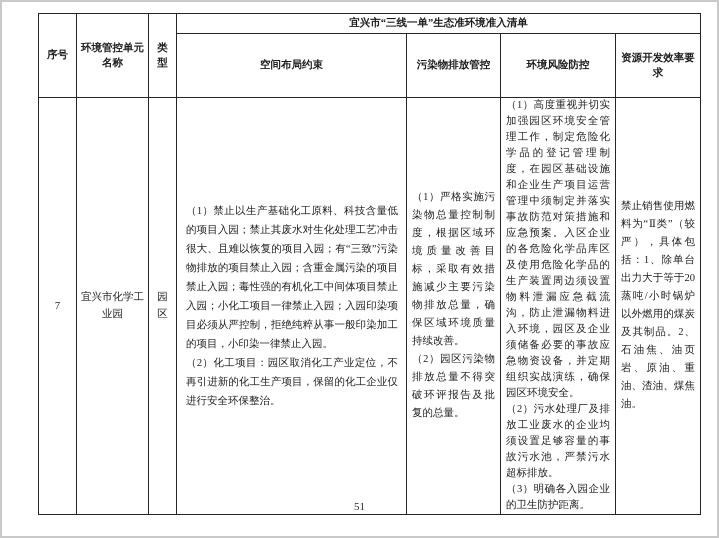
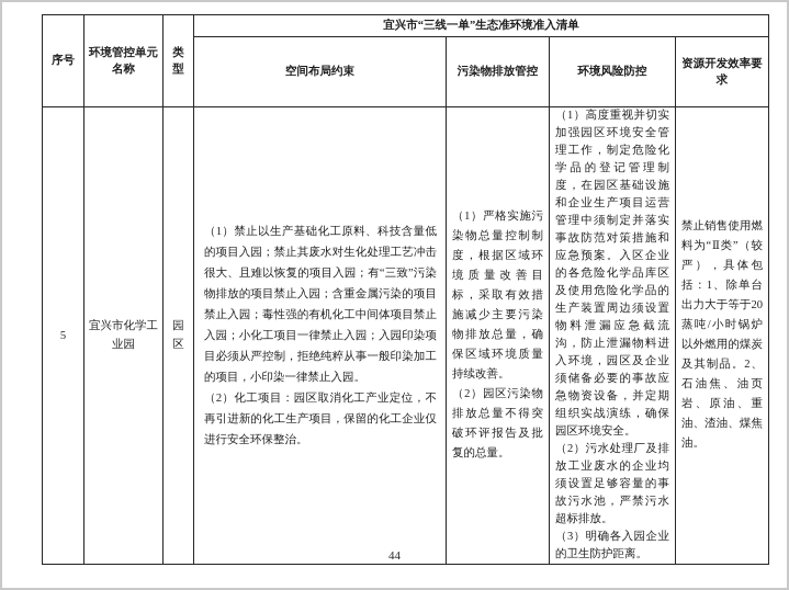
  序号	环境管控单元名称	类型	宜兴市“三线一单”生态准环境准入清单
  空间布局约束	污染物排放管控	环境风险防控	资源开发效率要求
- 7	宜兴市化学工业园	园区	（1）禁止以生产基础化工原料、科技含量低的项目入园；禁止其废水对生化处理工艺冲击很大、且难以恢复的项目入园；有“三致”污染物排放的项目禁止入园；含重金属污染的项目禁止入园；毒性强的有机化工中间体项目禁止入园；小化工项目一律禁止入园；入园印染项目必须从严控制，拒绝纯粹从事一般印染加工的项目，小印染一律禁止入园。 （2）化工项目：园区取消化工产业定位，不再引进新的化工生产项目，保留的化工企业仅进行安全环保整治。	（1）严格实施污染物总量控制制度，根据区域环境质量改善目标，采取有效措施减少主要污染物排放总量，确保区域环境质量持续改善。 （2）园区污染物排放总量不得突破环评报告及批复的总量。	（1）高度重视并切实加强园区环境安全管理工作，制定危险化学品的登记管理制度，在园区基础设施和企业生产项目运营管理中须制定并落实事故防范对策措施和应急预案。入区企业的各危险化学品库区及使用危险化学品的生产装置周边须设置物料泄漏应急截流沟，防止泄漏物料进入环境，园区及企业须储备必要的事故应急物资设备，并定期组织实战演练，确保园区环境安全。 （2）污水处理厂及排放工业废水的企业均须设置足够容量的事故污水池，严禁污水超标排放。 （3）明确各入园企业的卫生防护距离。	禁止销售使用燃料为“Ⅱ类”（较严），具体包括：1、除单台出力大于等于20蒸吨/小时锅炉以外燃用的煤炭及其制品。2、石油焦、油页岩、原油、重油、渣油、煤焦油。
+ 5	宜兴市化学工业园	园区	（1）禁止以生产基础化工原料、科技含量低的项目入园；禁止其废水对生化处理工艺冲击很大、且难以恢复的项目入园；有“三致”污染物排放的项目禁止入园；含重金属污染的项目禁止入园；毒性强的有机化工中间体项目禁止入园；小化工项目一律禁止入园；入园印染项目必须从严控制，拒绝纯粹从事一般印染加工的项目，小印染一律禁止入园。 （2）化工项目：园区取消化工产业定位，不再引进新的化工生产项目，保留的化工企业仅进行安全环保整治。	（1）严格实施污染物总量控制制度，根据区域环境质量改善目标，采取有效措施减少主要污染物排放总量，确保区域环境质量持续改善。 （2）园区污染物排放总量不得突破环评报告及批复的总量。	（1）高度重视并切实加强园区环境安全管理工作，制定危险化学品的登记管理制度，在园区基础设施和企业生产项目运营管理中须制定并落实事故防范对策措施和应急预案。入区企业的各危险化学品库区及使用危险化学品的生产装置周边须设置物料泄漏应急截流沟，防止泄漏物料进入环境，园区及企业须储备必要的事故应急物资设备，并定期组织实战演练，确保园区环境安全。 （2）污水处理厂及排放工业废水的企业均须设置足够容量的事故污水池，严禁污水超标排放。 （3）明确各入园企业的卫生防护距离。	禁止销售使用燃料为“Ⅱ类”（较严），具体包括：1、除单台出力大于等于20蒸吨/小时锅炉以外燃用的煤炭及其制品。2、石油焦、油页岩、原油、重油、渣油、煤焦油。
- 51
+ 44
